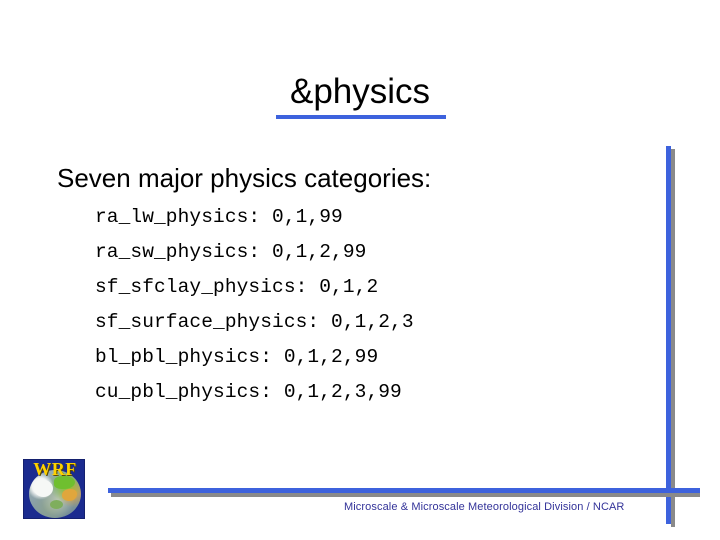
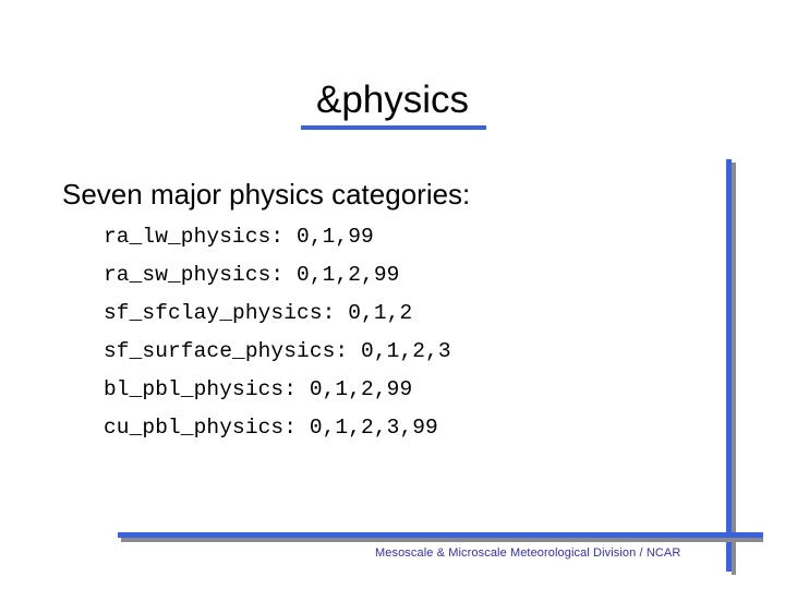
  &physics
  Seven major physics categories:
  ra_lw_physics: 0,1,99
  ra_sw_physics: 0,1,2,99
  sf_sfclay_physics: 0,1,2
  sf_surface_physics: 0,1,2,3
  bl_pbl_physics: 0,1,2,99
  cu_pbl_physics: 0,1,2,3,99
- Microscale & Microscale Meteorological Division / NCAR
+ Mesoscale & Microscale Meteorological Division / NCAR
- WRF
